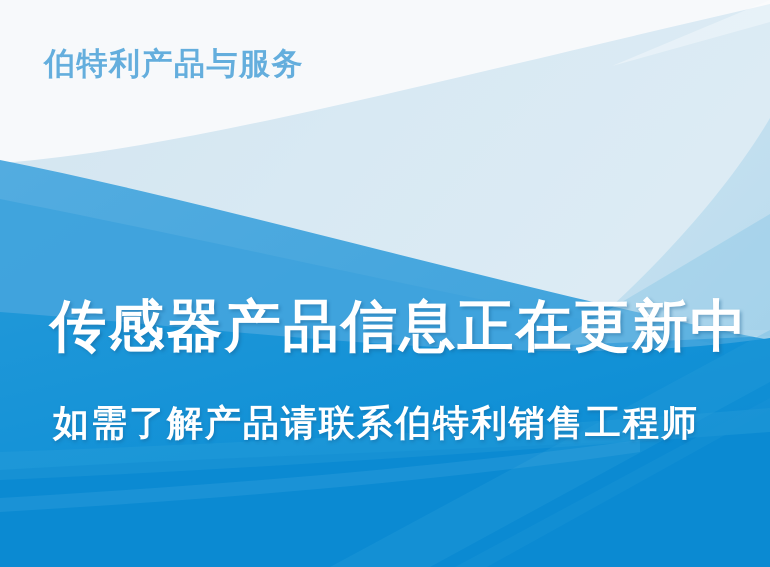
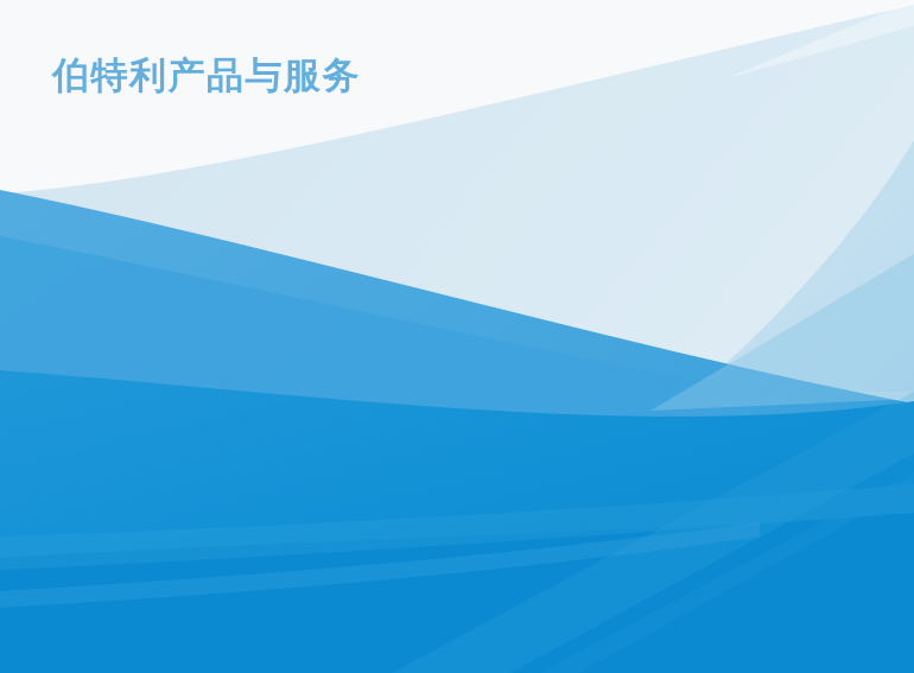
  伯特利产品与服务
- 传感器产品信息正在更新中
- 如需了解产品请联系伯特利销售工程师
